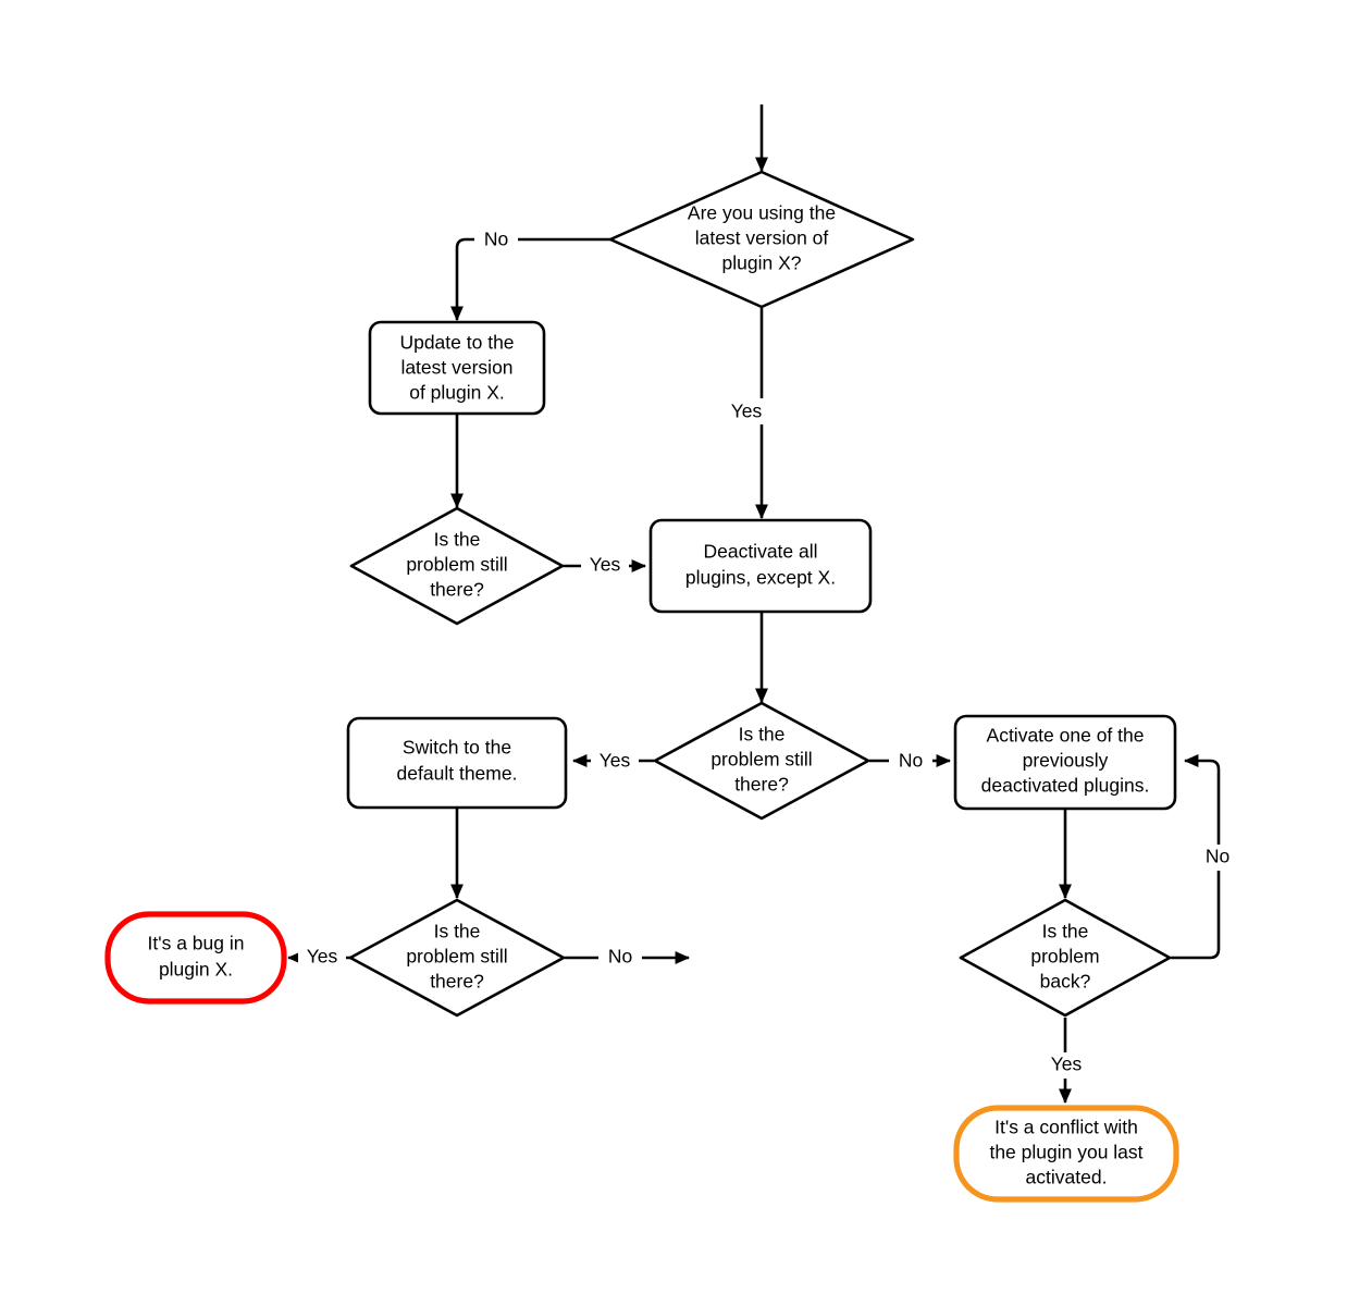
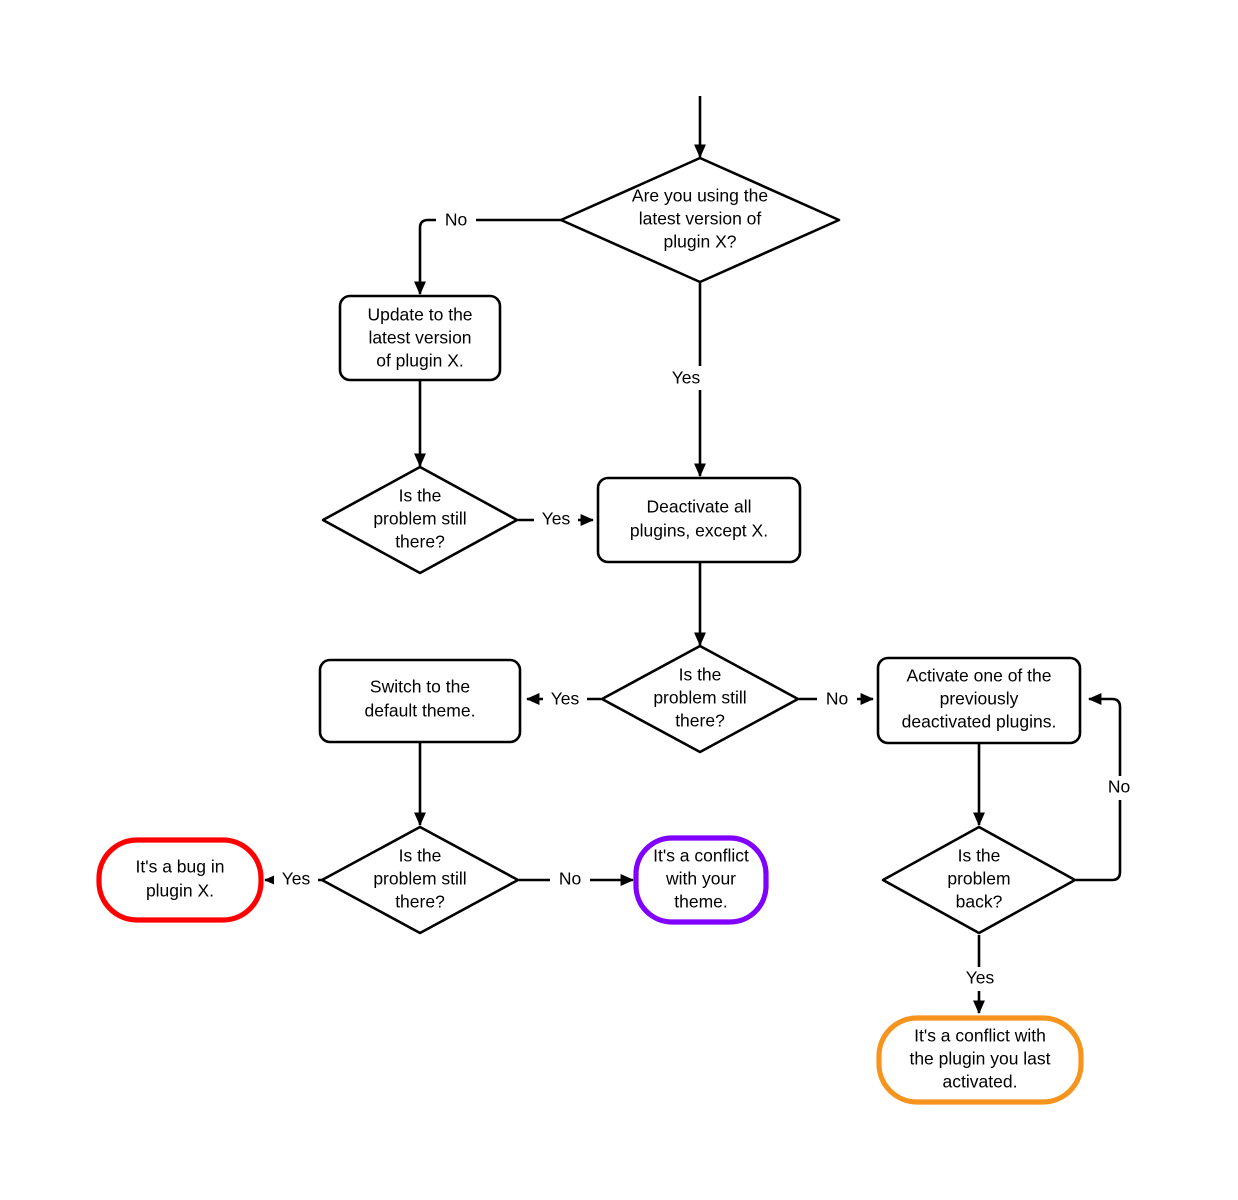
  No
  Yes
  Yes
  Yes
  No
  Yes
  No
  No
  Yes
  Are you using the
  latest version of
  plugin X?
  Update to the
  latest version
  of plugin X.
  Is the
  problem still
  there?
  Deactivate all
  plugins, except X.
  Is the
  problem still
  there?
  Switch to the
  default theme.
  Activate one of the
  previously
  deactivated plugins.
  Is the
  problem still
  there?
  Is the
  problem
  back?
  It's a bug in
  plugin X.
+ It's a conflict
+ with your
+ theme.
  It's a conflict with
  the plugin you last
  activated.
